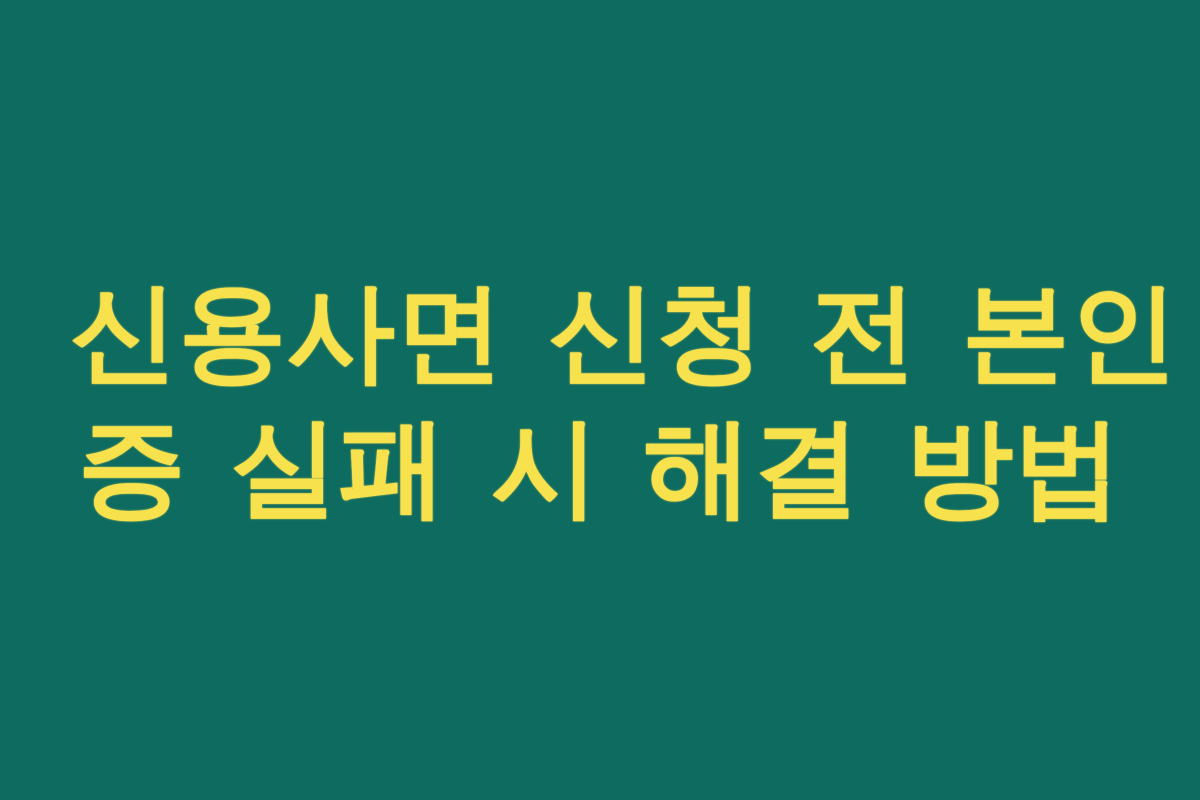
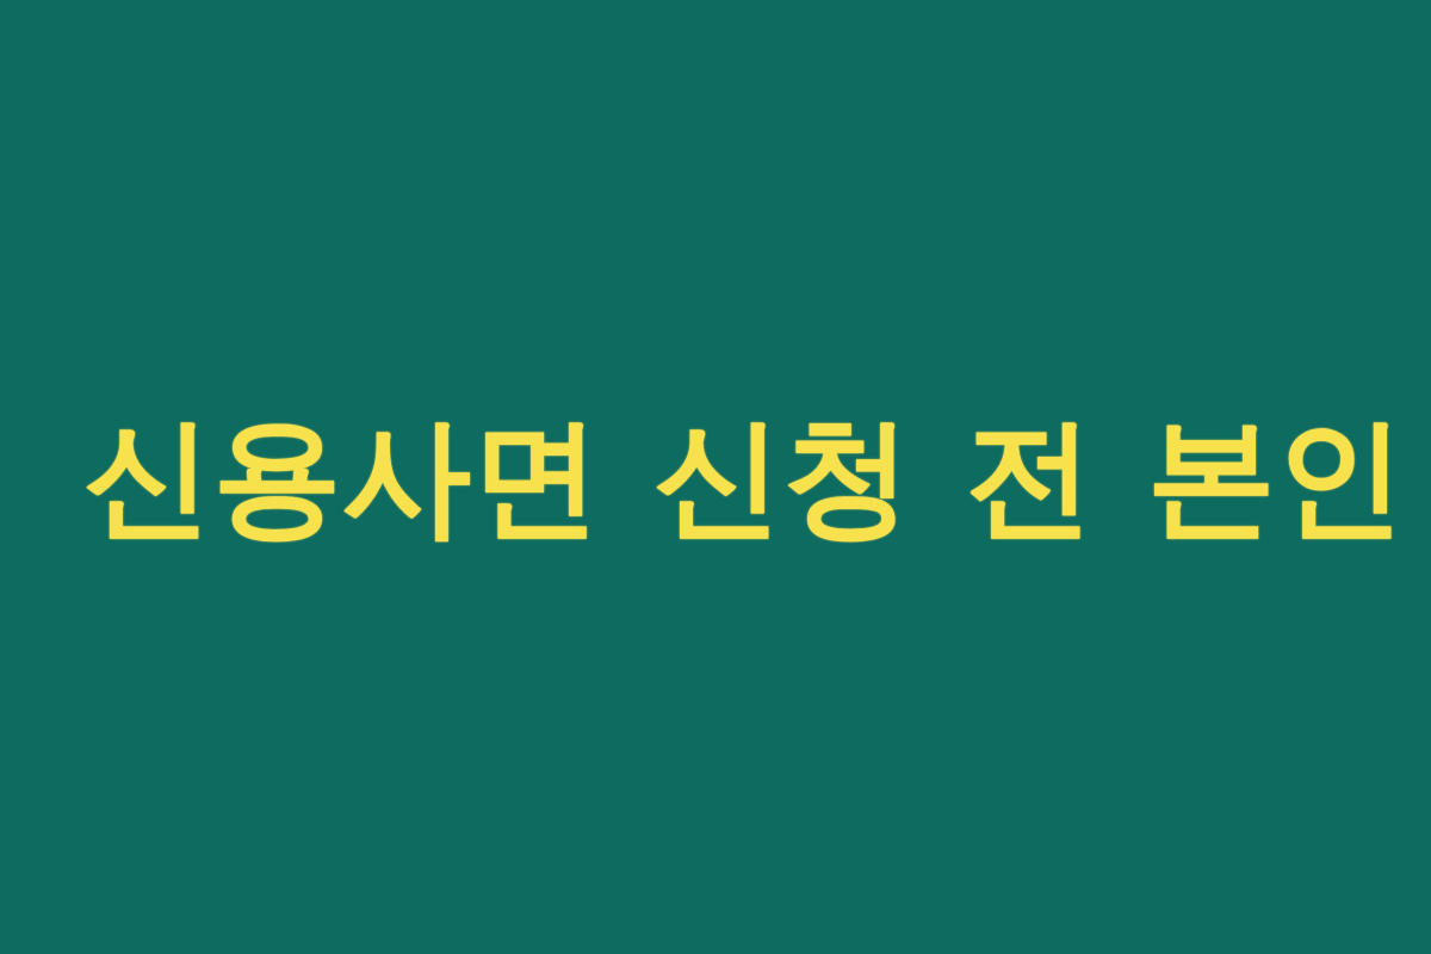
  신용사면 신청 전 본인
- 증 실패 시 해결 방법
